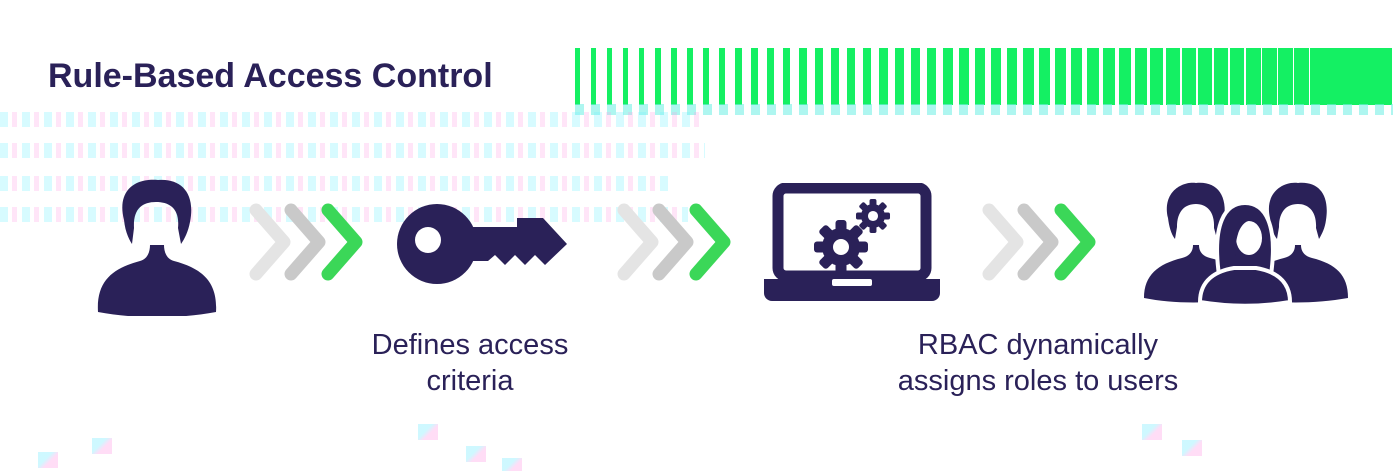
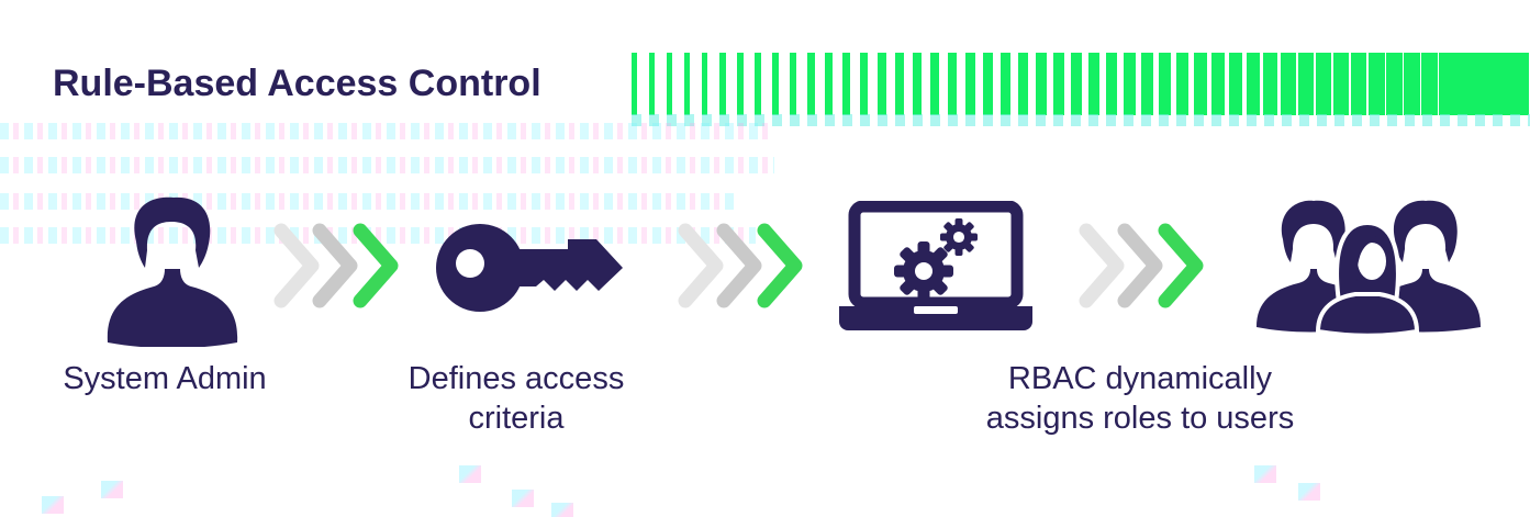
  Rule-Based Access Control
+ System Admin
  Defines access
  criteria
  RBAC dynamically
  assigns roles to users
